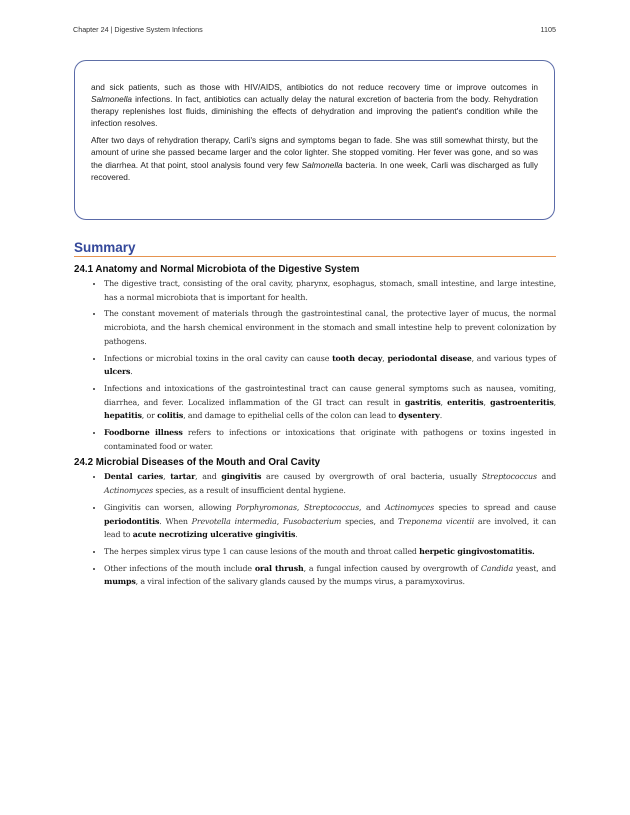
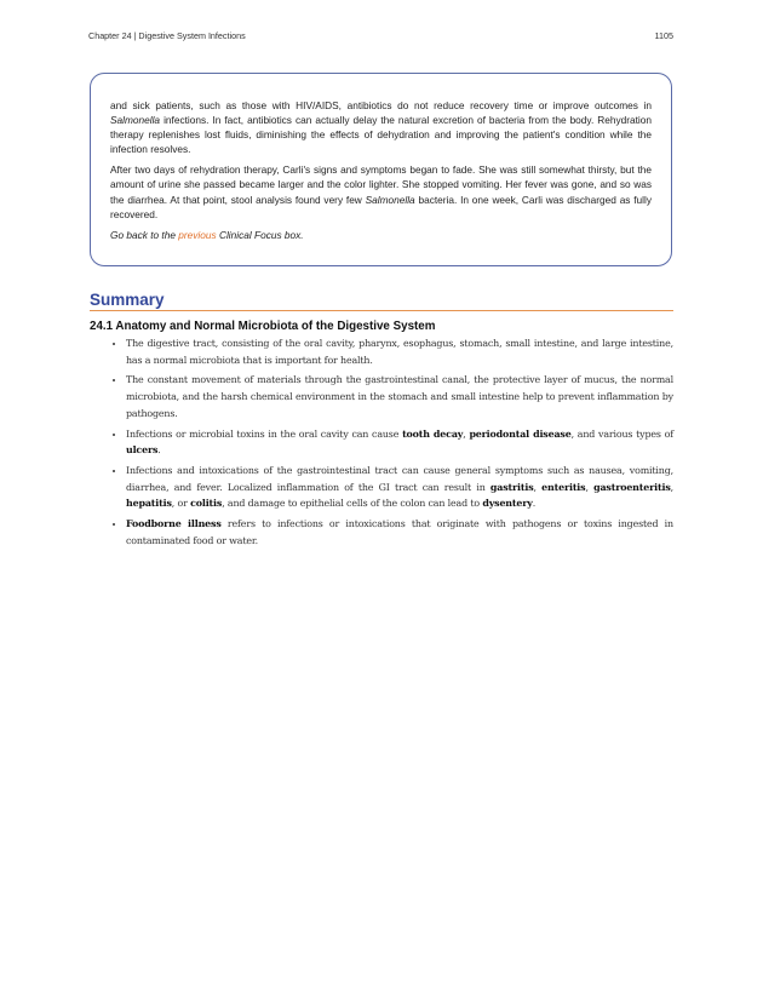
  Chapter 24 | Digestive System Infections
  1105
  and sick patients, such as those with HIV/AIDS, antibiotics do not reduce recovery time or improve outcomes in Salmonella infections. In fact, antibiotics can actually delay the natural excretion of bacteria from the body. Rehydration therapy replenishes lost fluids, diminishing the effects of dehydration and improving the patient's condition while the infection resolves.
  After two days of rehydration therapy, Carli's signs and symptoms began to fade. She was still somewhat thirsty, but the amount of urine she passed became larger and the color lighter. She stopped vomiting. Her fever was gone, and so was the diarrhea. At that point, stool analysis found very few Salmonella bacteria. In one week, Carli was discharged as fully recovered.
+ Go back to the previous Clinical Focus box.
  Summary
  24.1 Anatomy and Normal Microbiota of the Digestive System
  The digestive tract, consisting of the oral cavity, pharynx, esophagus, stomach, small intestine, and large intestine, has a normal microbiota that is important for health.
- The constant movement of materials through the gastrointestinal canal, the protective layer of mucus, the normal microbiota, and the harsh chemical environment in the stomach and small intestine help to prevent colonization by pathogens.
+ The constant movement of materials through the gastrointestinal canal, the protective layer of mucus, the normal microbiota, and the harsh chemical environment in the stomach and small intestine help to prevent inflammation by pathogens.
  Infections or microbial toxins in the oral cavity can cause tooth decay, periodontal disease, and various types of ulcers.
  Infections and intoxications of the gastrointestinal tract can cause general symptoms such as nausea, vomiting, diarrhea, and fever. Localized inflammation of the GI tract can result in gastritis, enteritis, gastroenteritis, hepatitis, or colitis, and damage to epithelial cells of the colon can lead to dysentery.
  Foodborne illness refers to infections or intoxications that originate with pathogens or toxins ingested in contaminated food or water.
- 24.2 Microbial Diseases of the Mouth and Oral Cavity
- Dental caries, tartar, and gingivitis are caused by overgrowth of oral bacteria, usually Streptococcus and Actinomyces species, as a result of insufficient dental hygiene.
- Gingivitis can worsen, allowing Porphyromonas, Streptococcus, and Actinomyces species to spread and cause periodontitis. When Prevotella intermedia, Fusobacterium species, and Treponema vicentii are involved, it can lead to acute necrotizing ulcerative gingivitis.
- The herpes simplex virus type 1 can cause lesions of the mouth and throat called herpetic gingivostomatitis.
- Other infections of the mouth include oral thrush, a fungal infection caused by overgrowth of Candida yeast, and mumps, a viral infection of the salivary glands caused by the mumps virus, a paramyxovirus.
